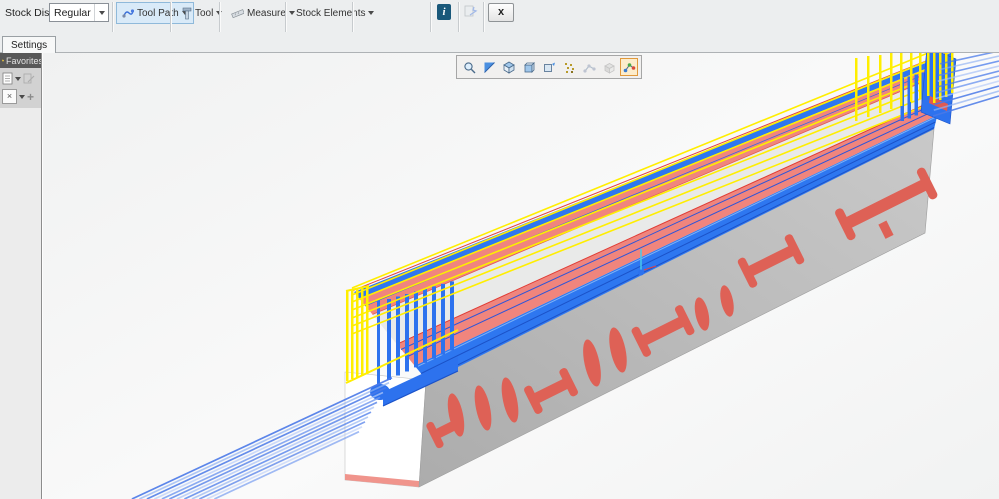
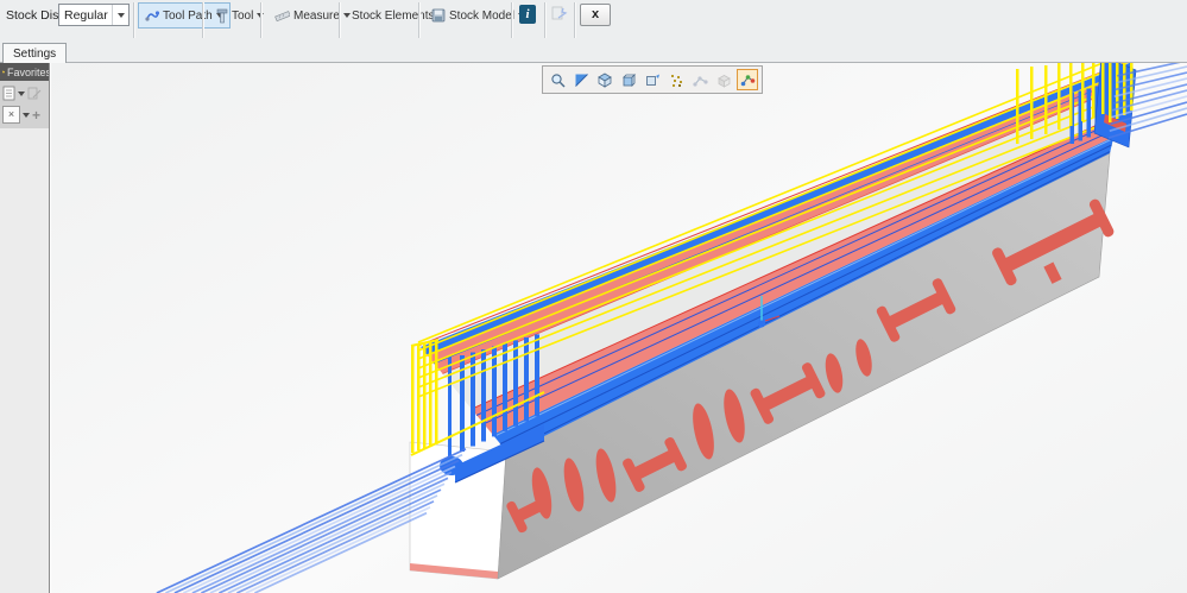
  Regular
  Tool Path
  Tool
  Measure
  Stock Elements
+ Stock Model
  i
  x
  Settings
  Favorite
  ×
  +
